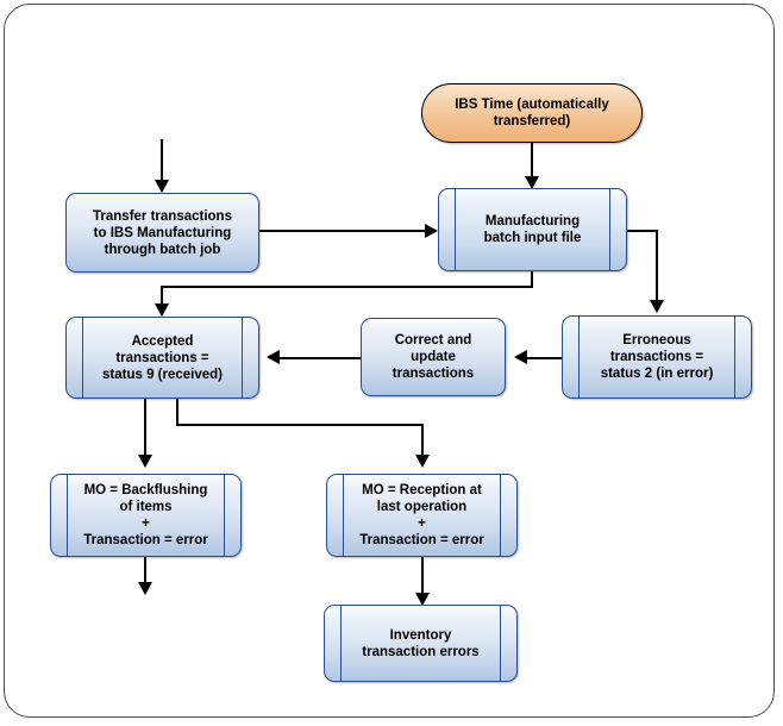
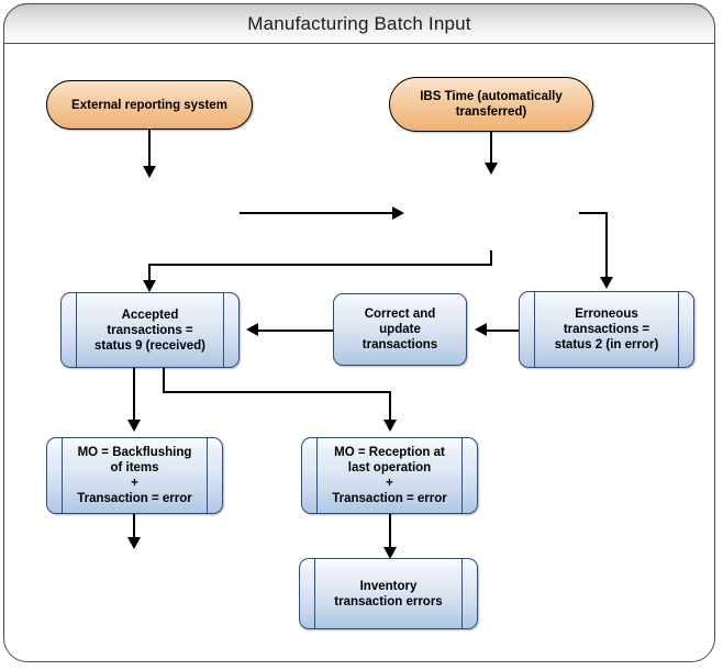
+ Manufacturing Batch Input
+ External reporting system
  IBS Time (automatically
  transferred)
- Transfer transactions
- to IBS Manufacturing
- through batch job
- Manufacturing
- batch input file
  Accepted
  transactions =
  status 9 (received)
  Correct and
  update
  transactions
  Erroneous
  transactions =
  status 2 (in error)
  MO = Backflushing
  of items
  +
  Transaction = error
  MO = Reception at
  last operation
  +
  Transaction = error
  Inventory
  transaction errors
